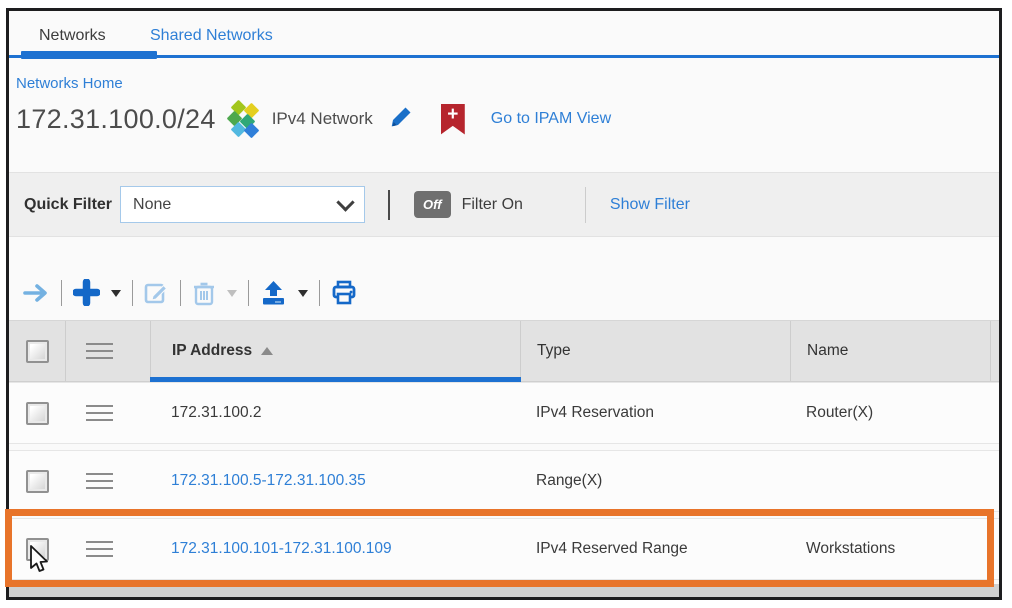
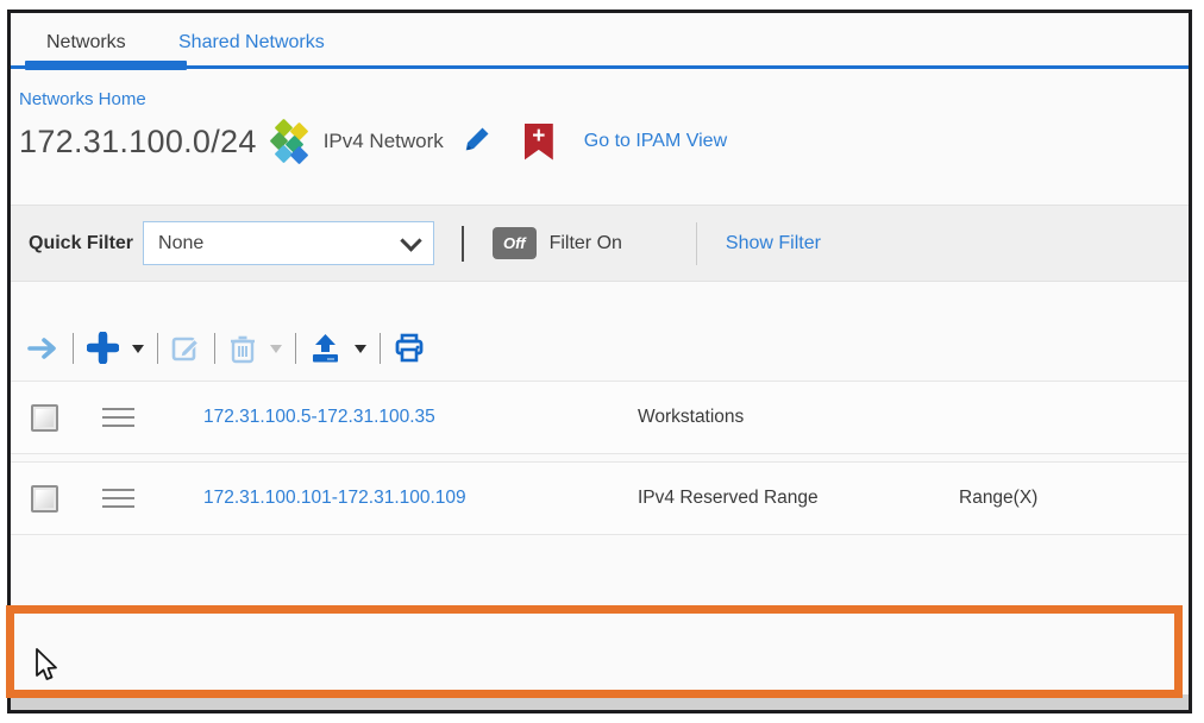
  Networks
  Shared Networks
  Networks Home
  172.31.100.0/24
  IPv4 Network
  +
  Go to IPAM View
  Quick Filter
  None
  Off
  Filter On
  Show Filter
- IP Address
- Type
- Name
- 172.31.100.2
- IPv4 Reservation
- Router(X)
  172.31.100.5-172.31.100.35
- Range(X)
+ Workstations
  172.31.100.101-172.31.100.109
  IPv4 Reserved Range
- Workstations
+ Range(X)
